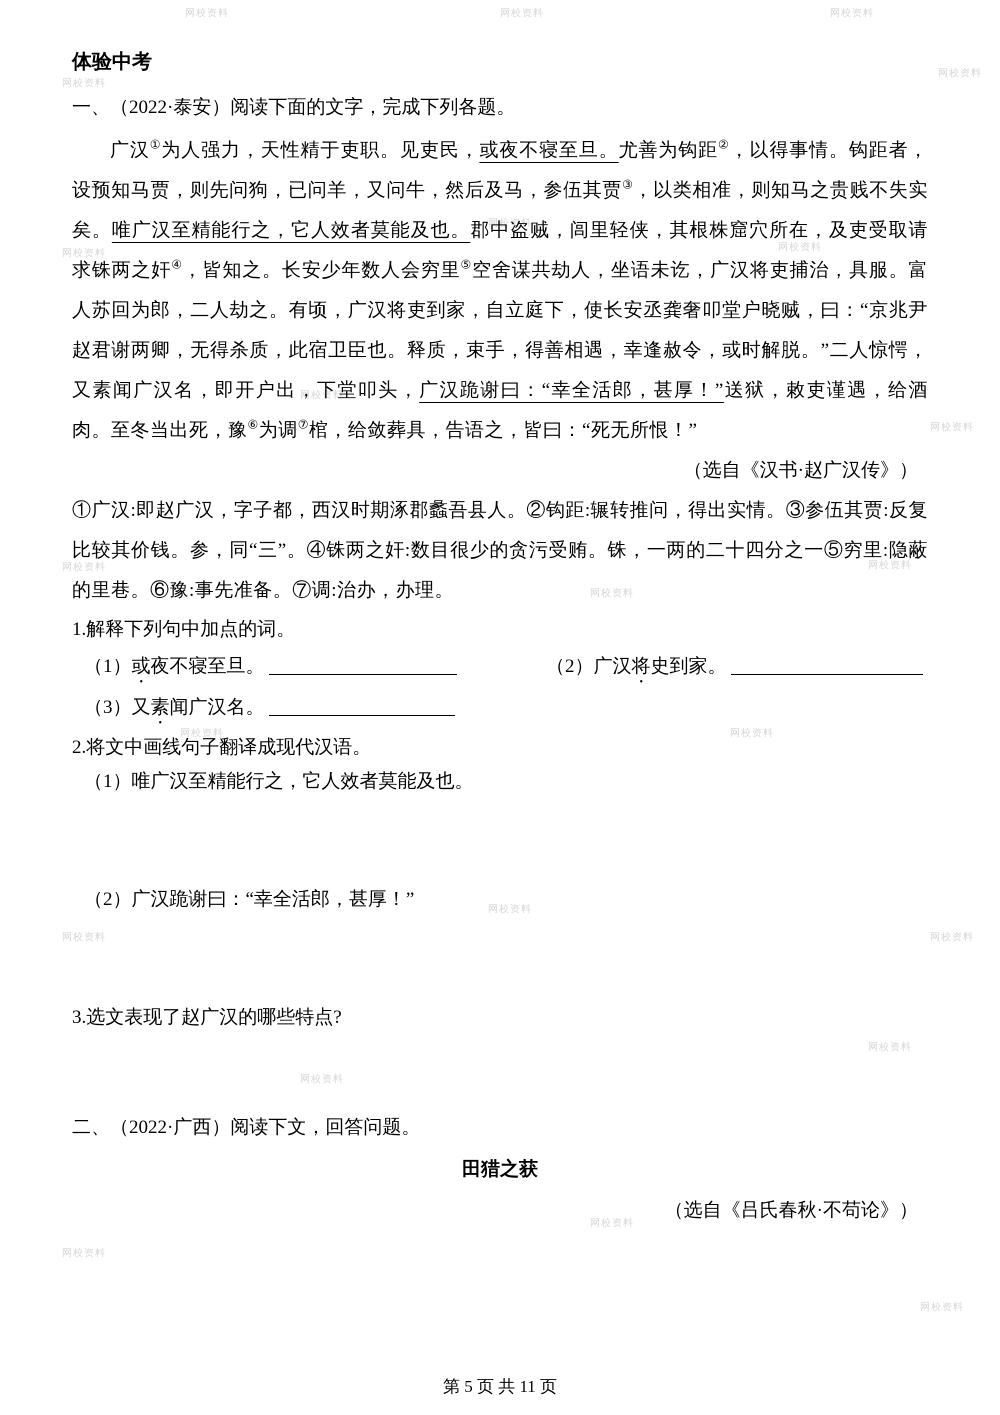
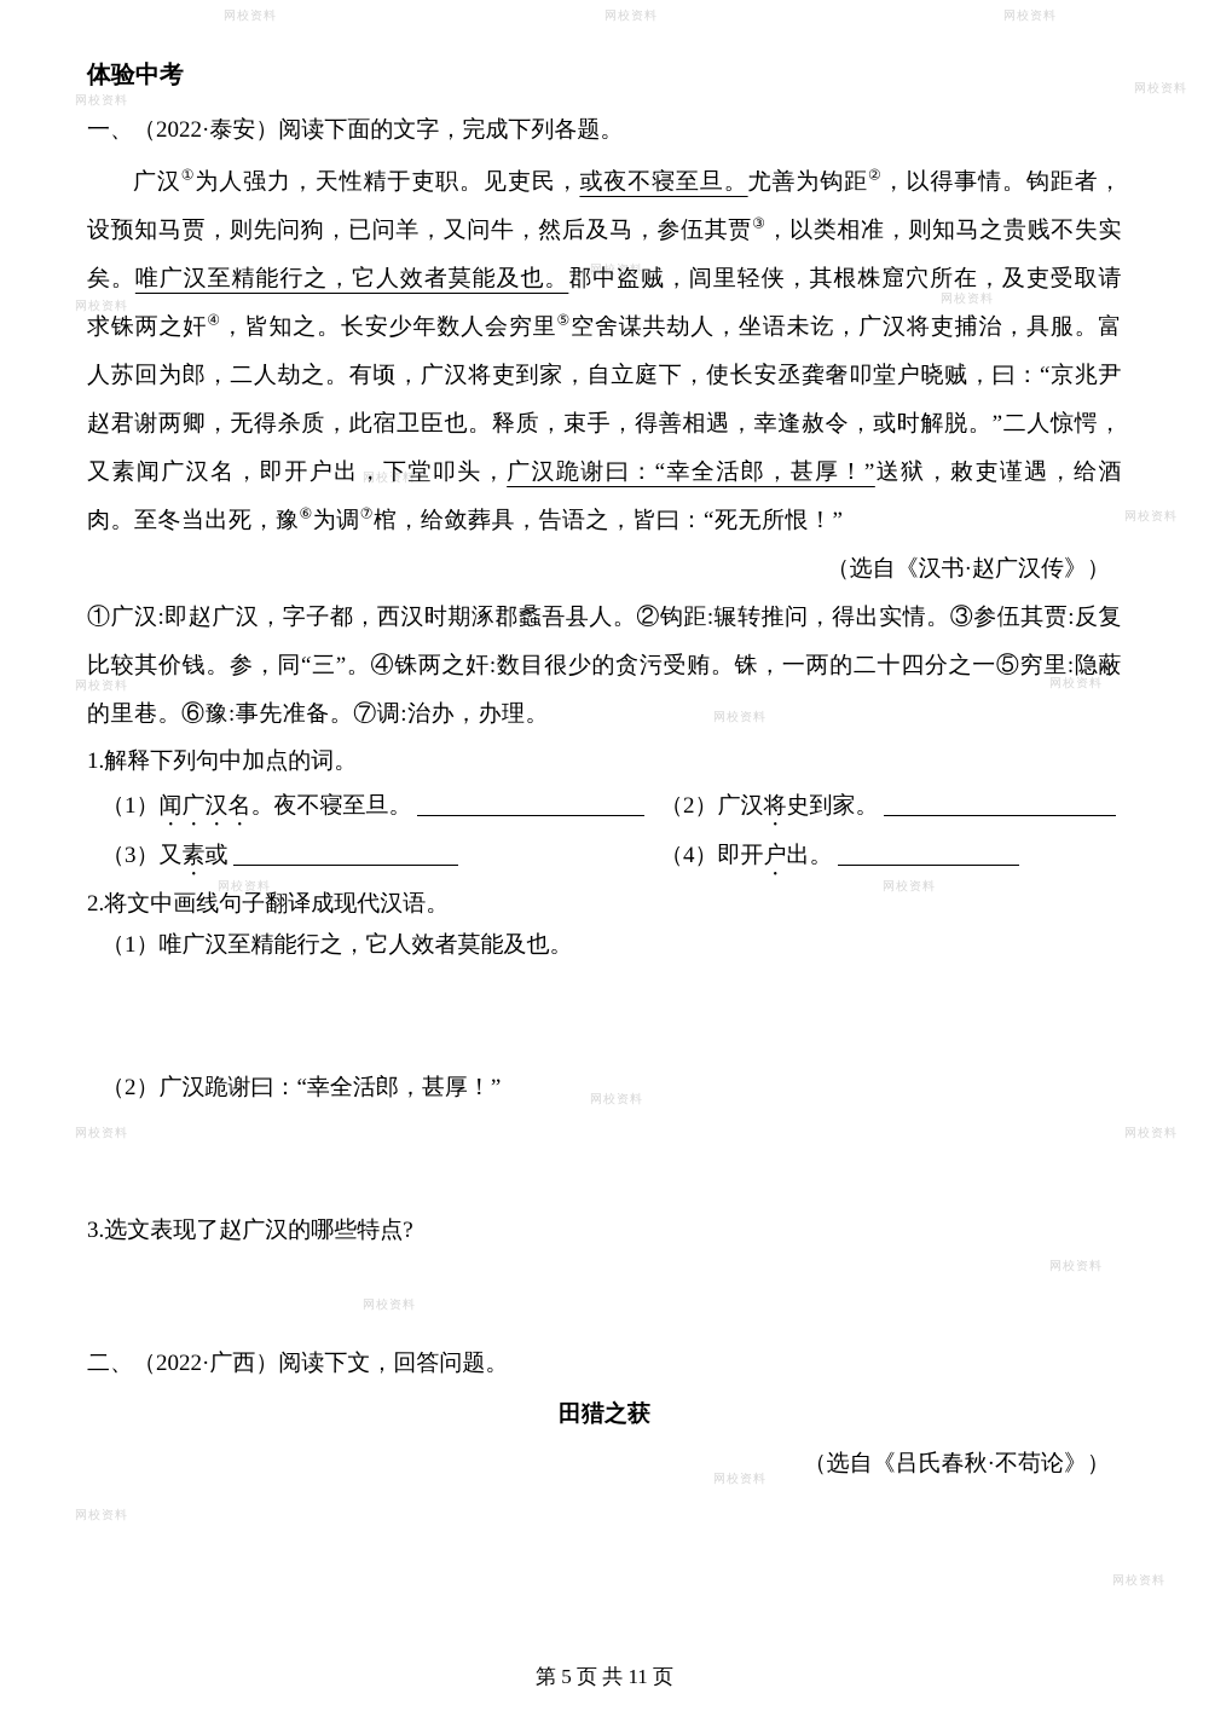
  网校资料
  网校资料
  网校资料
  网校资料
  网校资料
  网校资料
  网校资料
  网校资料
  网校资料
  网校资料
  网校资料
  网校资料
  网校资料
  网校资料
  网校资料
  网校资料
  网校资料
  网校资料
  网校资料
  网校资料
  网校资料
  网校资料
  网校资料
  体验中考
  一、（2022·泰安）阅读下面的文字，完成下列各题。
  广汉①为人强力，天性精于吏职。见吏民，或夜不寝至旦。尤善为钩距②，以得事情。钩距者，设预知马贾，则先问狗，已问羊，又问牛，然后及马，参伍其贾③，以类相准，则知马之贵贱不失实矣。唯广汉至精能行之，它人效者莫能及也。郡中盗贼，闾里轻侠，其根株窟穴所在，及吏受取请求铢两之奸④，皆知之。长安少年数人会穷里⑤空舍谋共劫人，坐语未讫，广汉将吏捕治，具服。富人苏回为郎，二人劫之。有顷，广汉将吏到家，自立庭下，使长安丞龚奢叩堂户晓贼，曰：“京兆尹赵君谢两卿，无得杀质，此宿卫臣也。释质，束手，得善相遇，幸逢赦令，或时解脱。”二人惊愕，又素闻广汉名，即开户出，下堂叩头，广汉跪谢曰：“幸全活郎，甚厚！”送狱，敕吏谨遇，给酒肉。至冬当出死，豫⑥为调⑦棺，给敛葬具，告语之，皆曰：“死无所恨！”
  （选自《汉书·赵广汉传》）
  ①广汉:即赵广汉，字子都，西汉时期涿郡蠡吾县人。②钩距:辗转推问，得出实情。③参伍其贾:反复比较其价钱。参，同“三”。④铢两之奸:数目很少的贪污受贿。铢，一两的二十四分之一⑤穷里:隐蔽的里巷。⑥豫:事先准备。⑦调:治办，办理。
  1.解释下列句中加点的词。
- （1）或夜不寝至旦。
+ （1）闻广汉名。夜不寝至旦。
  （2）广汉将史到家。
- （3）又素闻广汉名。
+ （3）又素或
+ （4）即开户出。
  2.将文中画线句子翻译成现代汉语。
  （1）唯广汉至精能行之，它人效者莫能及也。
  （2）广汉跪谢曰：“幸全活郎，甚厚！”
  3.选文表现了赵广汉的哪些特点?
  二、（2022·广西）阅读下文，回答问题。
  田猎之获
  （选自《吕氏春秋·不苟论》）
  第 5 页 共 11 页
